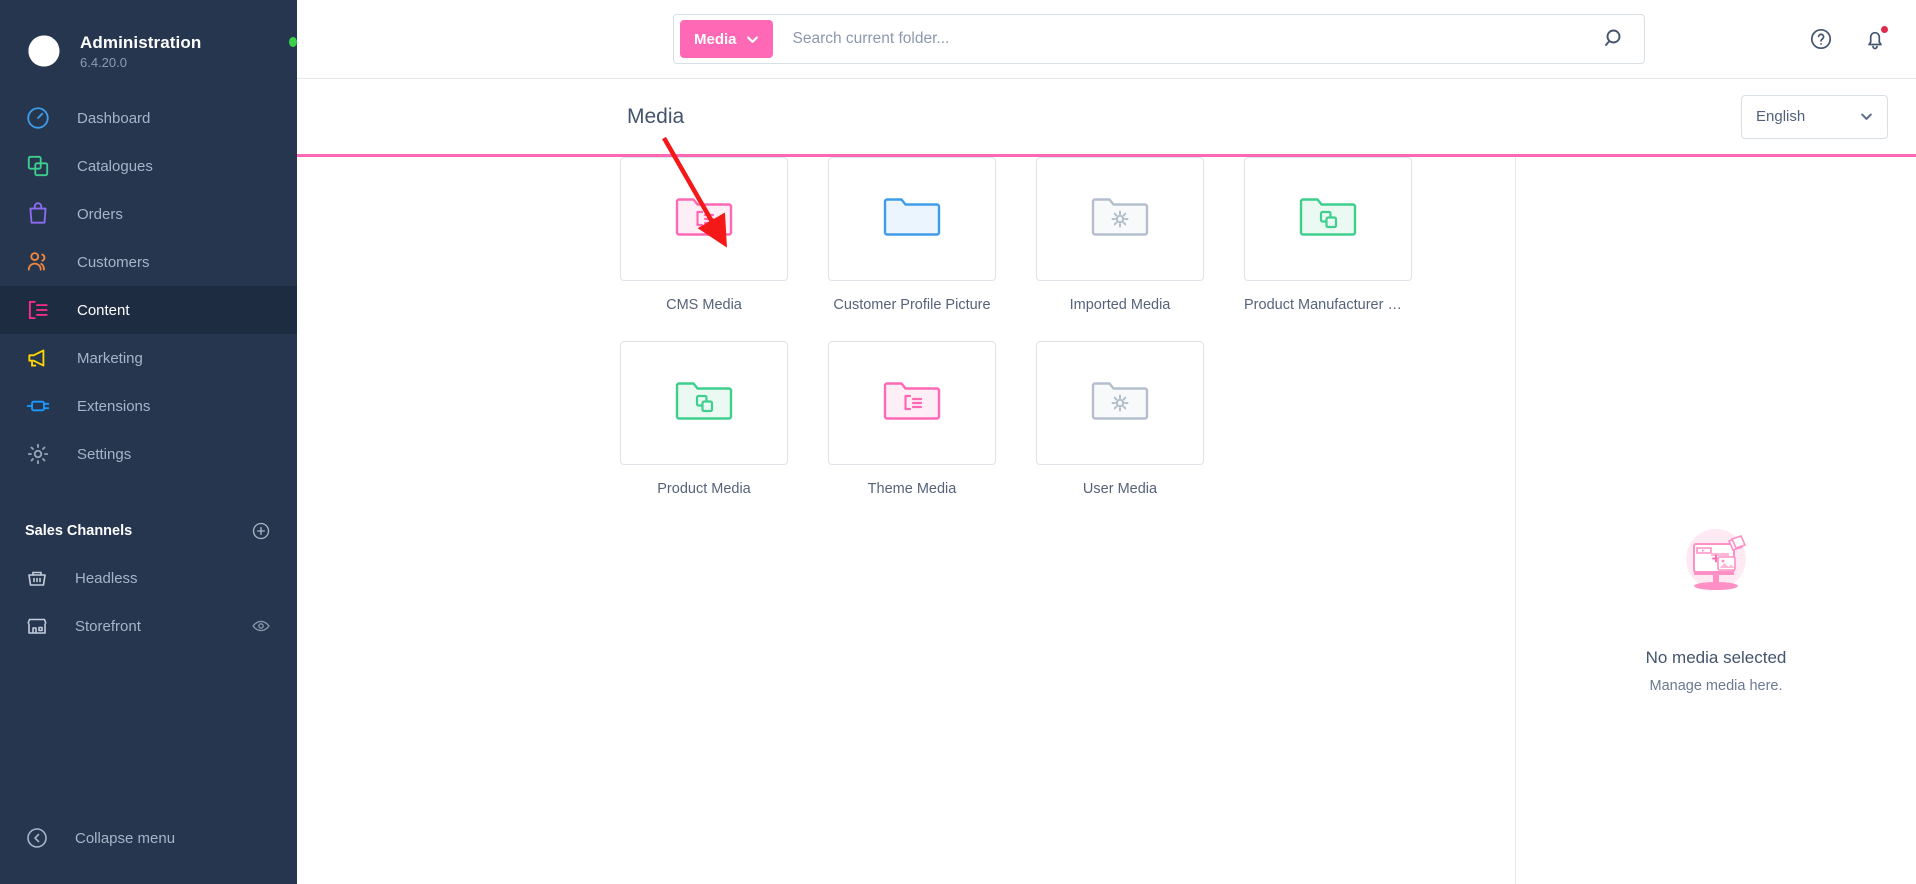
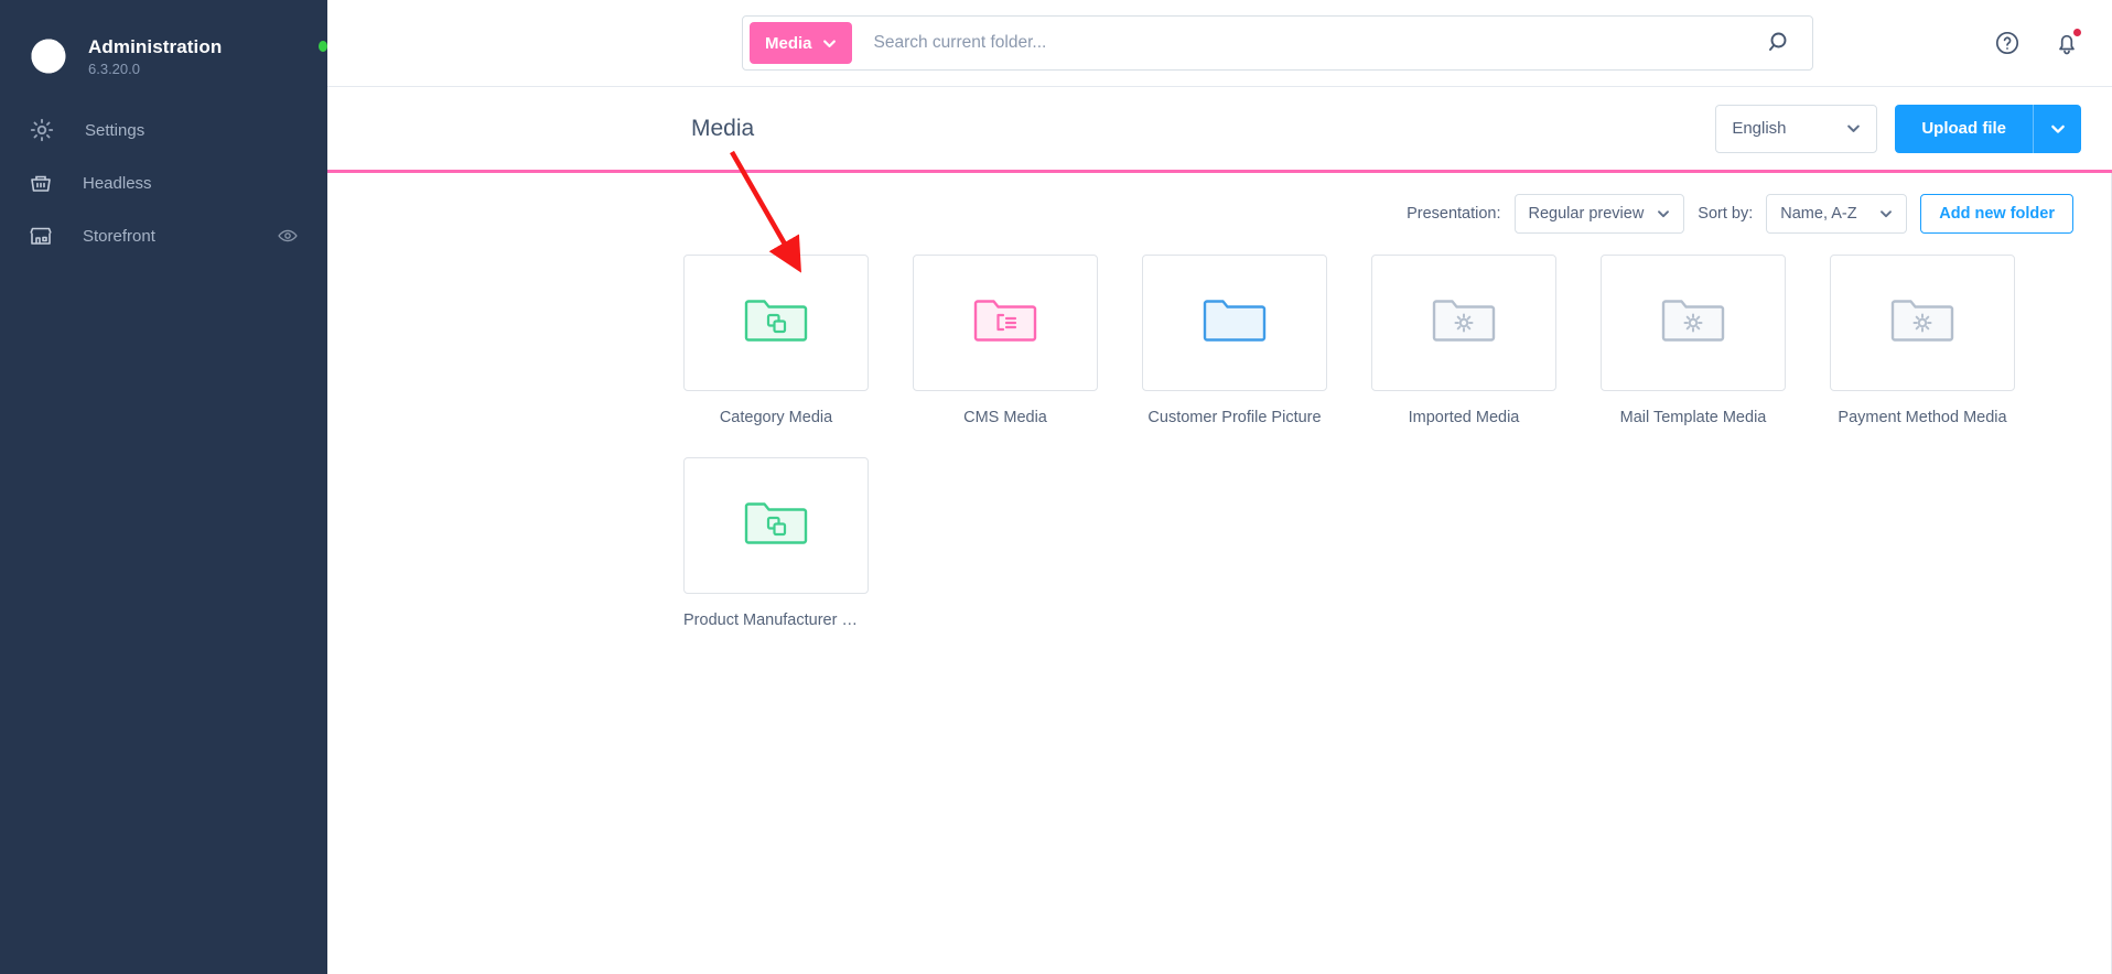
  Administration
- 6.4.20.0
+ 6.3.20.0
- Dashboard
- Catalogues
- Orders
- Customers
- Content
- Marketing
- Extensions
  Settings
- Sales Channels
  Headless
  Storefront
- Collapse menu
  Media
  Search current folder...
  Media
  English
+ Upload file
+ Presentation:
+ Regular preview
+ Sort by:
+ Name, A-Z
+ Add new folder
+ Category Media
  CMS Media
  Customer Profile Picture
  Imported Media
+ Mail Template Media
+ Payment Method Media
  Product Manufacturer Me
- Product Media
- Theme Media
- User Media
- No media selected
- Manage media here.
